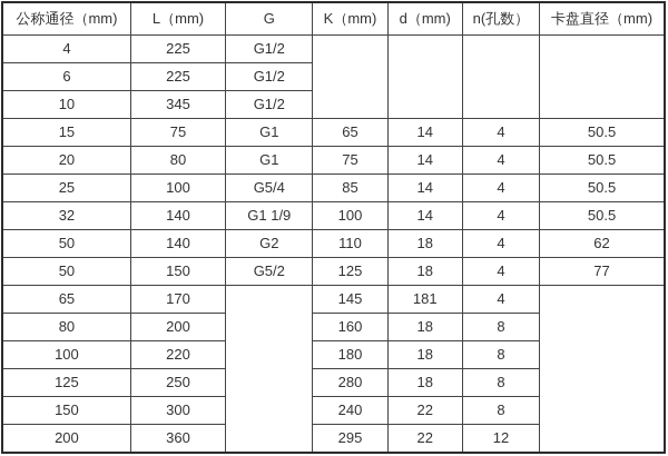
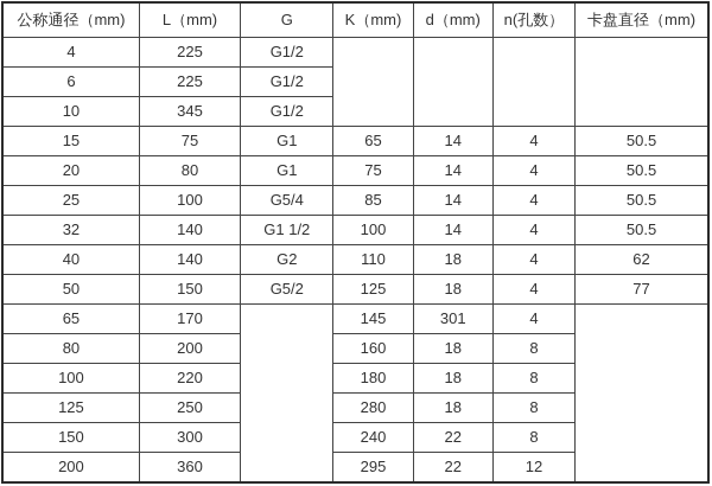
  公称通径（mm)	L（mm)	G	K（mm)	d（mm)	n(孔数）	卡盘直径（mm)
  4	225	G1/2
  6	225	G1/2
  10	345	G1/2
  15	75	G1	65	14	4	50.5
  20	80	G1	75	14	4	50.5
  25	100	G5/4	85	14	4	50.5
- 32	140	G1 1/9	100	14	4	50.5
+ 32	140	G1 1/2	100	14	4	50.5
- 50	140	G2	110	18	4	62
+ 40	140	G2	110	18	4	62
  50	150	G5/2	125	18	4	77
- 65	170		145	181	4
+ 65	170		145	301	4
  80	200	160	18	8
  100	220	180	18	8
  125	250	280	18	8
  150	300	240	22	8
  200	360	295	22	12
